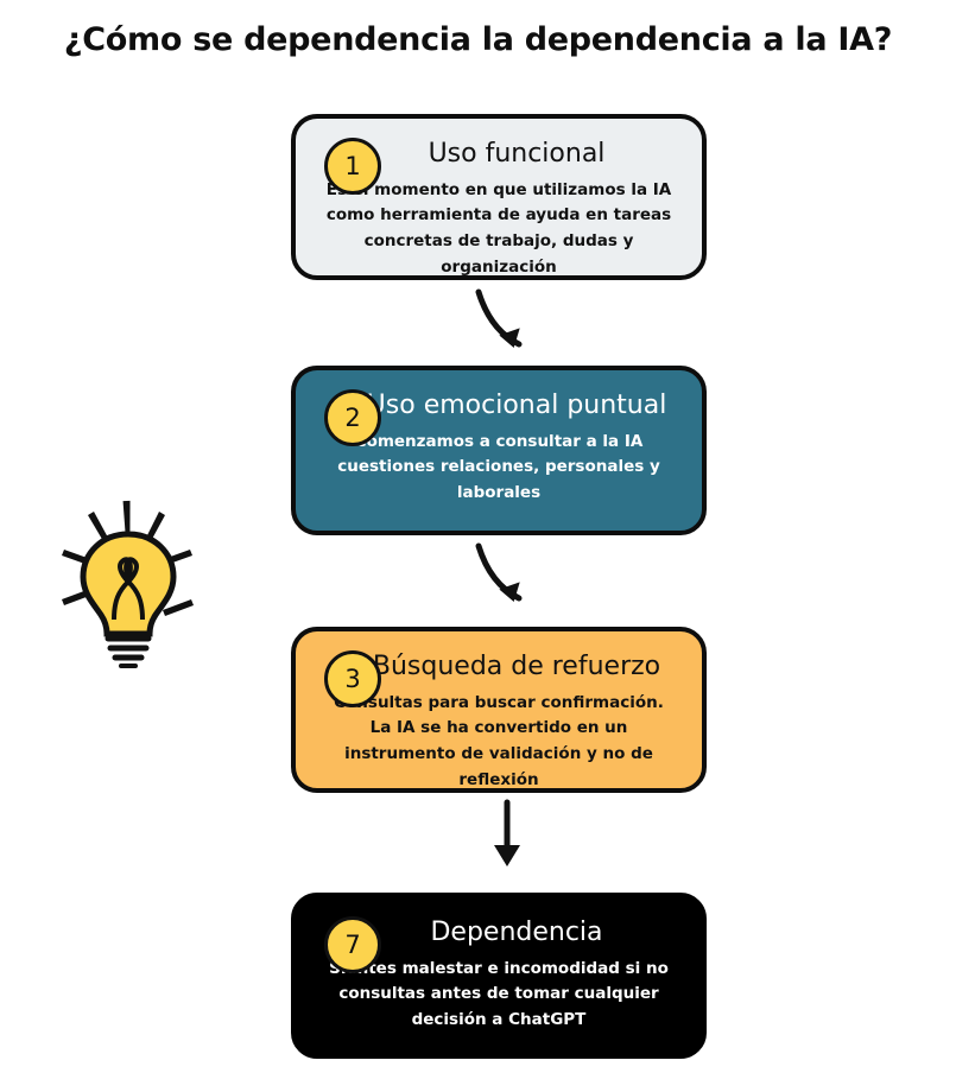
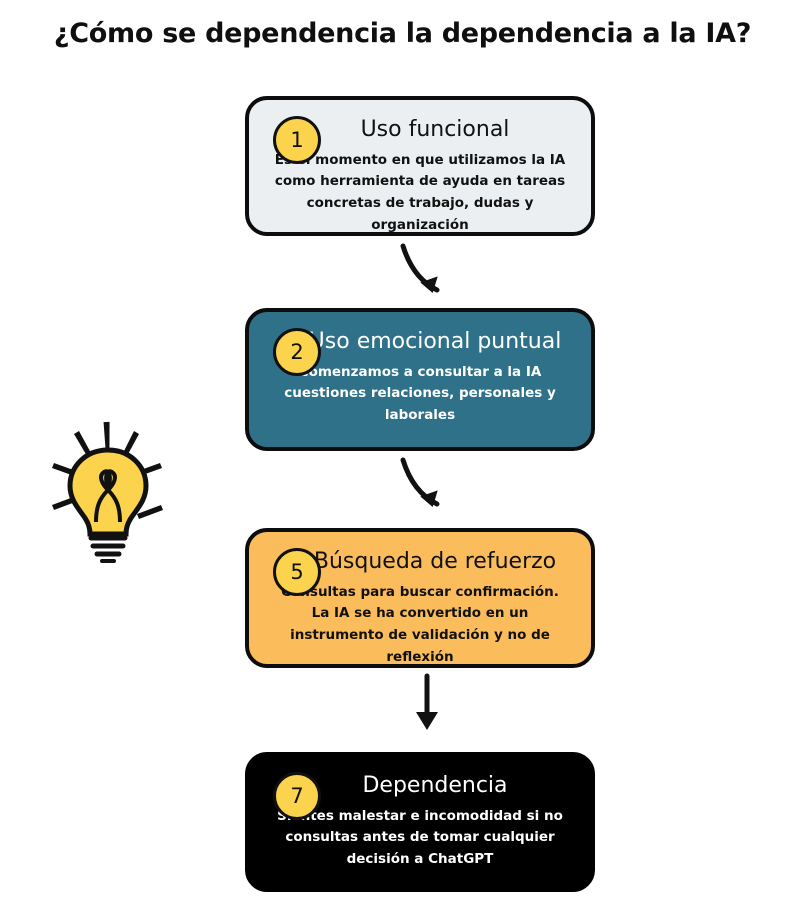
  ¿Cómo se dependencia la dependencia a la IA?
  1
  Uso funcional
  E momento en que utilizamos la IA como herramienta de ayuda en tareas concretas de trabajo, dudas y organización
  2
  so emocional puntual
  omenzamos a consultar a la IA cuestiones relaciones, personales y laborales
- 3
+ 5
  Búsqueda de refuerzo
  sultas para buscar confirmación. La IA se ha convertido en un instrumento de validación y no de reflexión
  7
  Dependencia
  Stes malestar e incomodidad si no consultas antes de tomar cualquier decisión a ChatGPT
